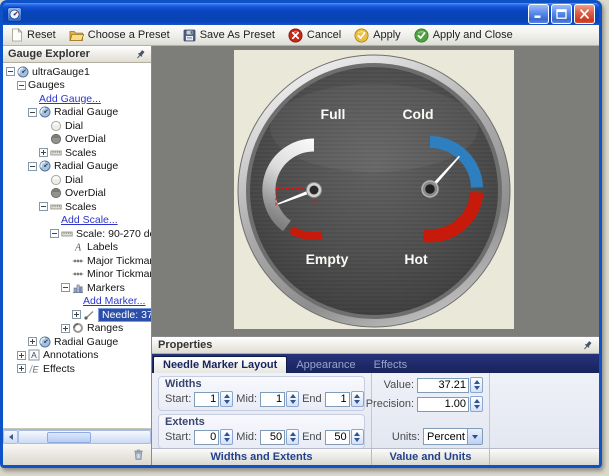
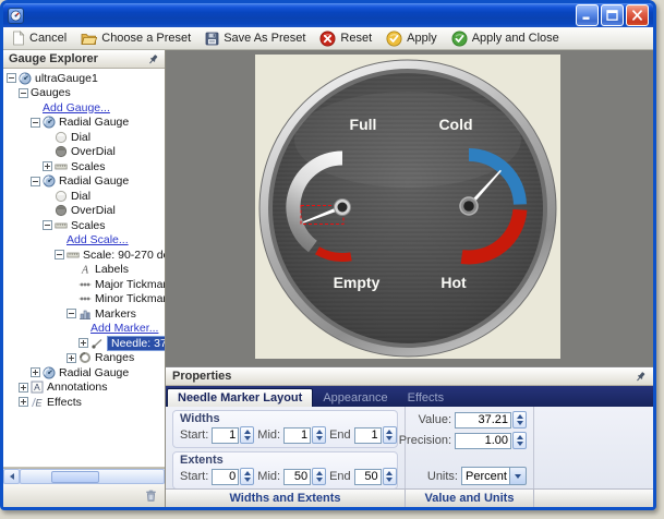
- Reset
+ Cancel
  Choose a Preset
  Save As Preset
- Cancel
+ Reset
  Apply
  Apply and Close
  Gauge Explorer
  ultraGauge1
  Gauges
  Add Gauge...
  Radial Gauge
  Dial
  OverDial
  Scales
  Radial Gauge
  Dial
  OverDial
  Scales
  Add Scale...
  Scale: 90-270 d
  A
  Labels
  Major Tickma
  Minor Tickma
  Markers
  Add Marker...
  Needle: 37
  Ranges
  Radial Gauge
  A
  Annotations
  E
  Effects
  Full
  Cold
  Empty
  Hot
  Properties
  Needle Marker Layout
  Appearance
  Effects
  Widths
  Start:
  1
  Mid:
  1
  End
  1
  Extents
  Start:
  0
  Mid:
  50
  End
  50
  Value:
  37.21
  Precision:
  1.00
  Units:
  Percent
  Widths and Extents
  Value and Units
